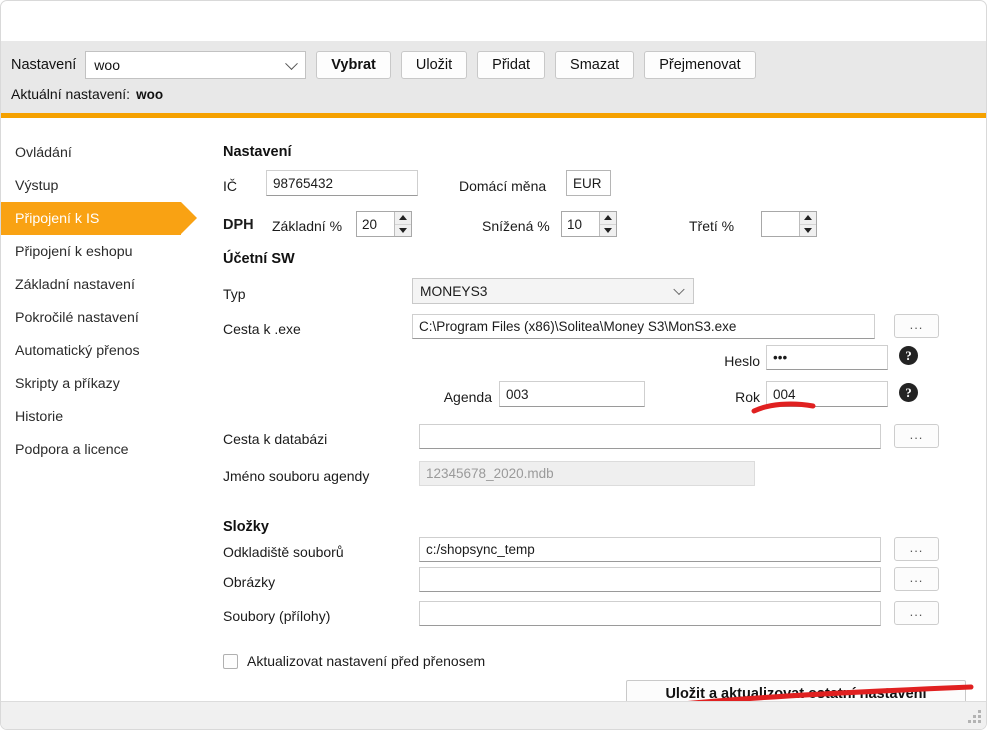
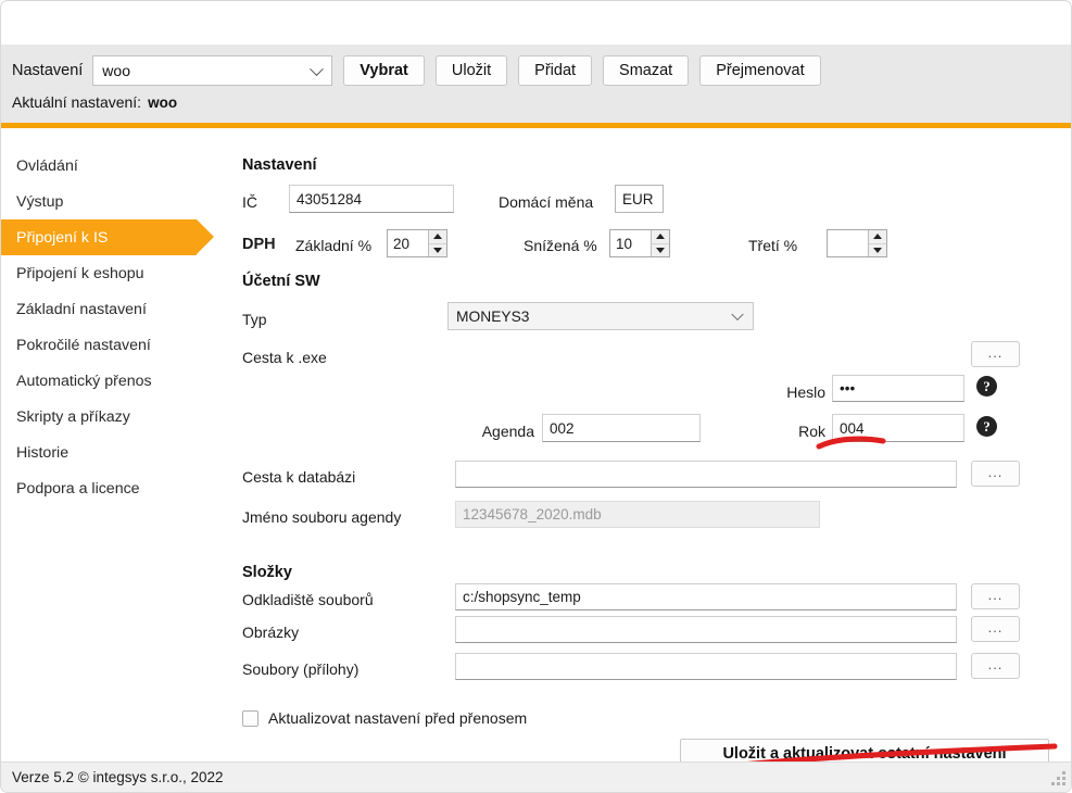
  Nastavení
  woo
  Vybrat
  Uložit
  Přidat
  Smazat
  Přejmenovat
  Aktuální nastavení: woo
  Ovládání
  Výstup
  Připojení k IS
  Připojení k eshopu
  Základní nastavení
  Pokročilé nastavení
  Automatický přenos
  Skripty a příkazy
  Historie
  Podpora a licence
  Nastavení
  IČ
- 98765432
+ 43051284
  Domácí měna
  EUR
  DPH
  Základní %
  20
  Snížená %
  10
  Třetí %
  Účetní SW
  Typ
  MONEYS3
  Cesta k .exe
- C:\Program Files (x86)\Solitea\Money S3\MonS3.exe
  ...
  Heslo
  •••
  ?
  Agenda
- 003
+ 002
  Rok
  004
  ?
  Cesta k databázi
  ...
  Jméno souboru agendy
  12345678_2020.mdb
  Složky
  Odkladiště souborů
  c:/shopsync_temp
  ...
  Obrázky
  ...
  Soubory (přílohy)
  ...
  Aktualizovat nastavení před přenosem
+ Verze 5.2 © integsys s.r.o., 2022
